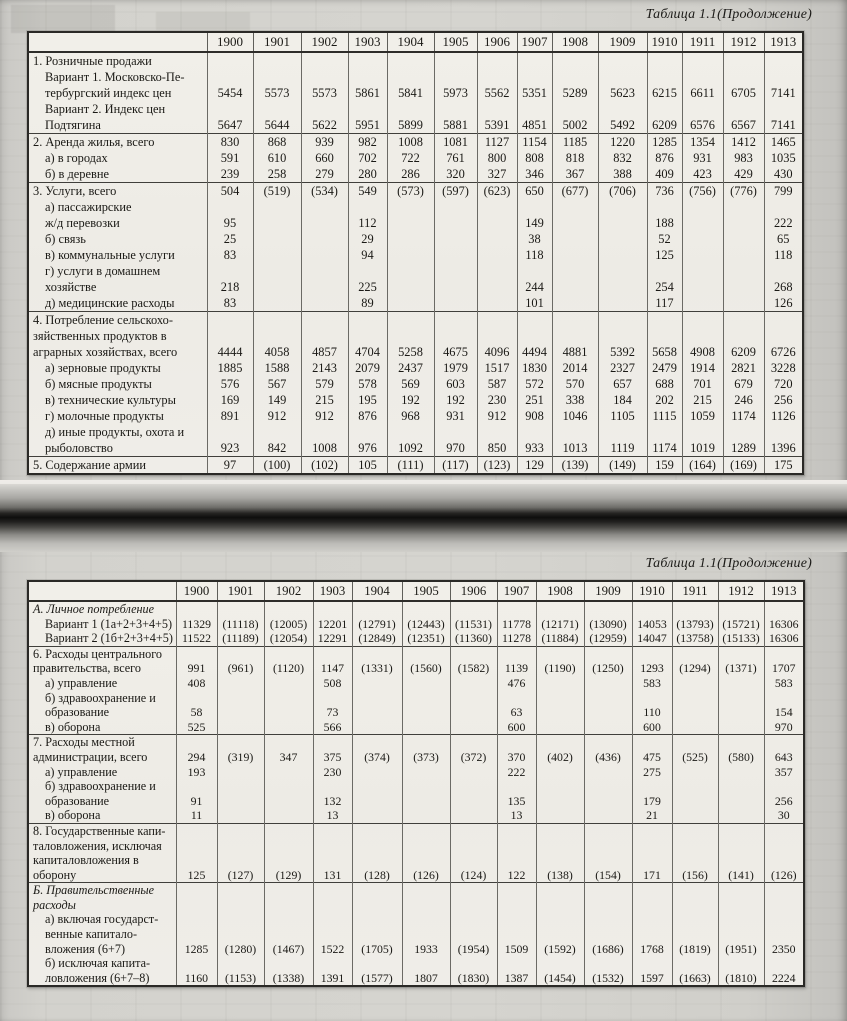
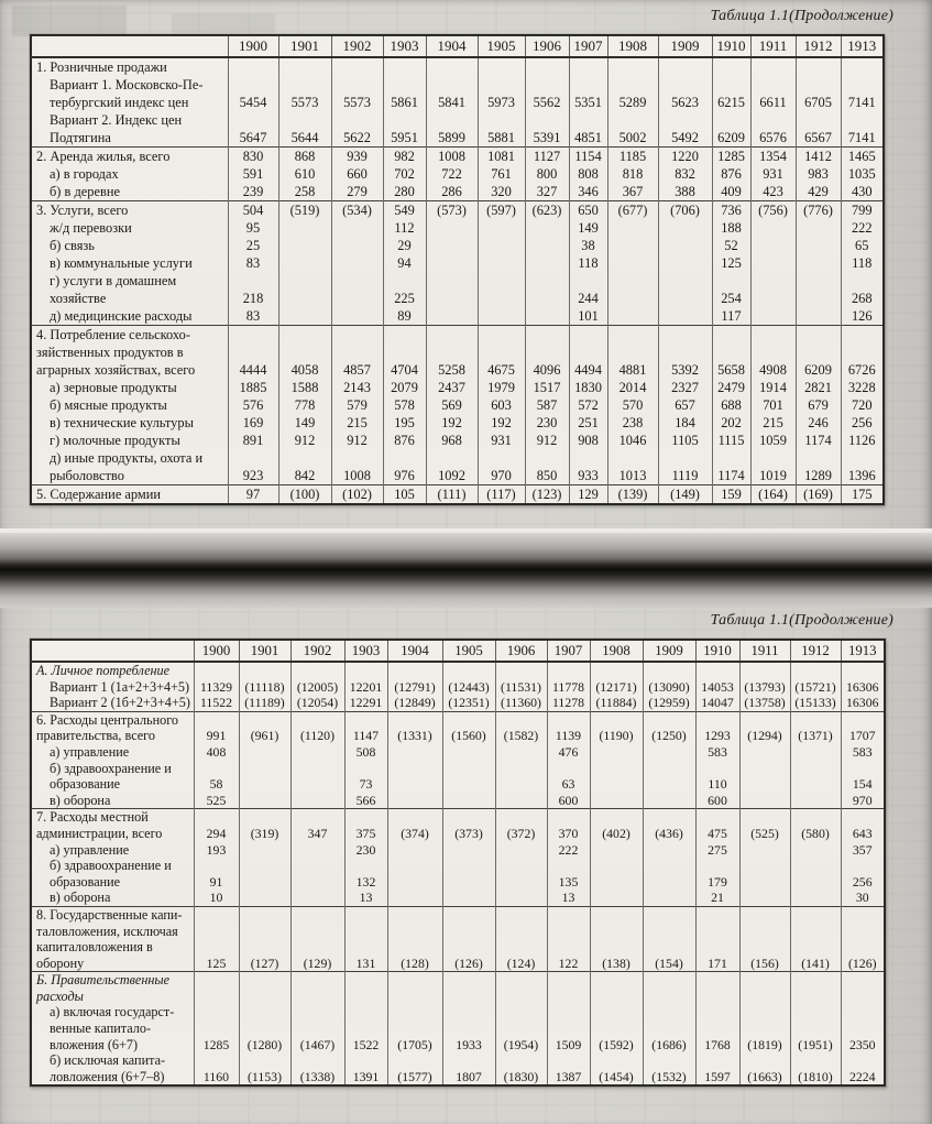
  Таблица 1.1(Продолжение)
  Таблица 1.1(Продолжение)
  	1900	1901	1902	1903	1904	1905	1906	1907	1908	1909	1910	1911	1912	1913
  1. Розничные продажи
  Вариант 1. Московско-Пе-
  тербургский индекс цен	5454	5573	5573	5861	5841	5973	5562	5351	5289	5623	6215	6611	6705	7141
  Вариант 2. Индекс цен
  Подтягина	5647	5644	5622	5951	5899	5881	5391	4851	5002	5492	6209	6576	6567	7141
  2. Аренда жилья, всего	830	868	939	982	1008	1081	1127	1154	1185	1220	1285	1354	1412	1465
  а) в городах	591	610	660	702	722	761	800	808	818	832	876	931	983	1035
  б) в деревне	239	258	279	280	286	320	327	346	367	388	409	423	429	430
  3. Услуги, всего	504	(519)	(534)	549	(573)	(597)	(623)	650	(677)	(706)	736	(756)	(776)	799
- а) пассажирские
  ж/д перевозки	95			112				149			188			222
  б) связь	25			29				38			52			65
  в) коммунальные услуги	83			94				118			125			118
  г) услуги в домашнем
  хозяйстве	218			225				244			254			268
  д) медицинские расходы	83			89				101			117			126
  4. Потребление сельскохо-
  зяйственных продуктов в
  аграрных хозяйствах, всего	4444	4058	4857	4704	5258	4675	4096	4494	4881	5392	5658	4908	6209	6726
  а) зерновые продукты	1885	1588	2143	2079	2437	1979	1517	1830	2014	2327	2479	1914	2821	3228
- б) мясные продукты	576	567	579	578	569	603	587	572	570	657	688	701	679	720
+ б) мясные продукты	576	778	579	578	569	603	587	572	570	657	688	701	679	720
- в) технические культуры	169	149	215	195	192	192	230	251	338	184	202	215	246	256
+ в) технические культуры	169	149	215	195	192	192	230	251	238	184	202	215	246	256
  г) молочные продукты	891	912	912	876	968	931	912	908	1046	1105	1115	1059	1174	1126
  д) иные продукты, охота и
  рыболовство	923	842	1008	976	1092	970	850	933	1013	1119	1174	1019	1289	1396
  5. Содержание армии	97	(100)	(102)	105	(111)	(117)	(123)	129	(139)	(149)	159	(164)	(169)	175
  	1900	1901	1902	1903	1904	1905	1906	1907	1908	1909	1910	1911	1912	1913
  А. Личное потребление
  Вариант 1 (1а+2+3+4+5)	11329	(11118)	(12005)	12201	(12791)	(12443)	(11531)	11778	(12171)	(13090)	14053	(13793)	(15721)	16306
  Вариант 2 (1б+2+3+4+5)	11522	(11189)	(12054)	12291	(12849)	(12351)	(11360)	11278	(11884)	(12959)	14047	(13758)	(15133)	16306
  6. Расходы центрального
  правительства, всего	991	(961)	(1120)	1147	(1331)	(1560)	(1582)	1139	(1190)	(1250)	1293	(1294)	(1371)	1707
  а) управление	408			508				476			583			583
  б) здравоохранение и
  образование	58			73				63			110			154
  в) оборона	525			566				600			600			970
  7. Расходы местной
  администрации, всего	294	(319)	347	375	(374)	(373)	(372)	370	(402)	(436)	475	(525)	(580)	643
  а) управление	193			230				222			275			357
  б) здравоохранение и
  образование	91			132				135			179			256
- в) оборона	11			13				13			21			30
+ в) оборона	10			13				13			21			30
  8. Государственные капи-
  таловложения, исключая
  капиталовложения в
  оборону	125	(127)	(129)	131	(128)	(126)	(124)	122	(138)	(154)	171	(156)	(141)	(126)
  Б. Правительственные
  расходы
  а) включая государст-
  венные капитало-
  вложения (6+7)	1285	(1280)	(1467)	1522	(1705)	1933	(1954)	1509	(1592)	(1686)	1768	(1819)	(1951)	2350
  б) исключая капита-
  ловложения (6+7–8)	1160	(1153)	(1338)	1391	(1577)	1807	(1830)	1387	(1454)	(1532)	1597	(1663)	(1810)	2224
